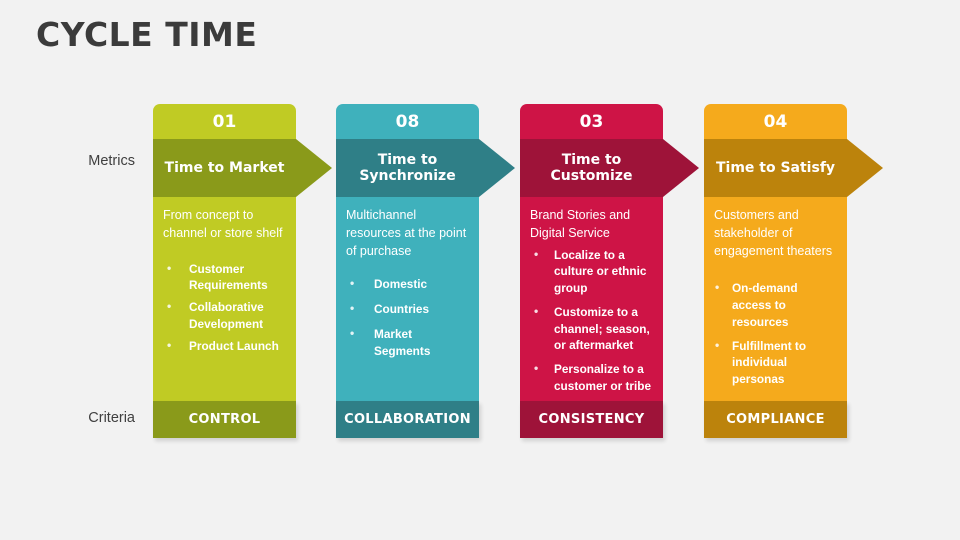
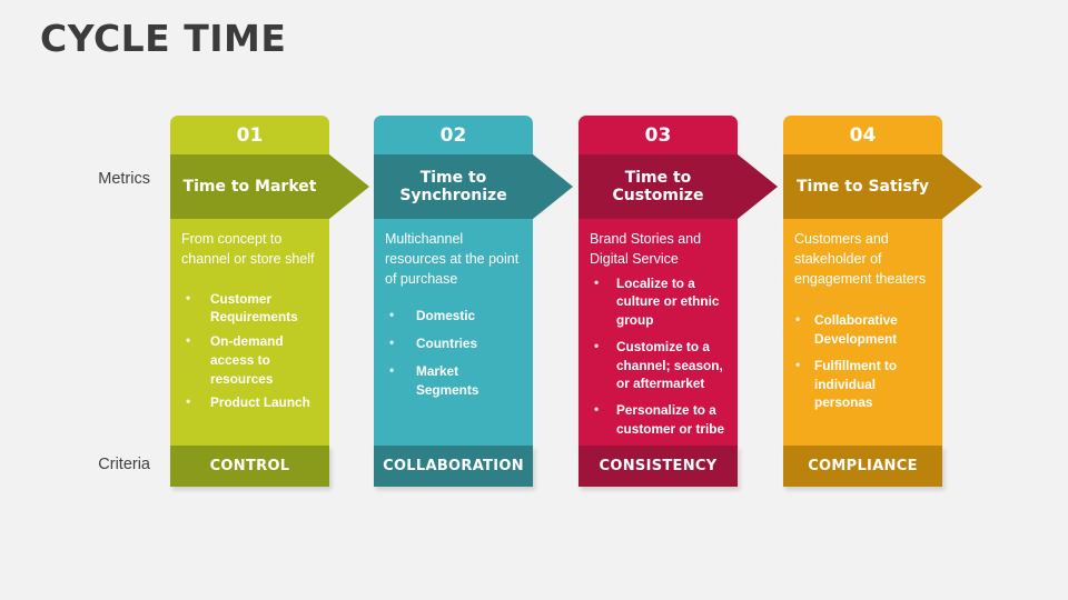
  CYCLE TIME
  Metrics
  Criteria
  01
  Time to Market
  From concept to channel or store shelf
  Customer Requirements
- Collaborative Development
+ On-demand access to resources
  Product Launch
  CONTROL
- 08
+ 02
  Time to Synchronize
  Multichannel resources at the point of purchase
  Domestic
  Countries
  Market Segments
  COLLABORATION
  03
  Time to Customize
  Brand Stories and Digital Service
  Localize to a culture or ethnic group
  Customize to a channel; season, or aftermarket
  Personalize to a customer or tribe
  CONSISTENCY
  04
  Time to Satisfy
  Customers and stakeholder of engagement theaters
- On-demand access to resources
+ Collaborative Development
  Fulfillment to individual personas
  COMPLIANCE
